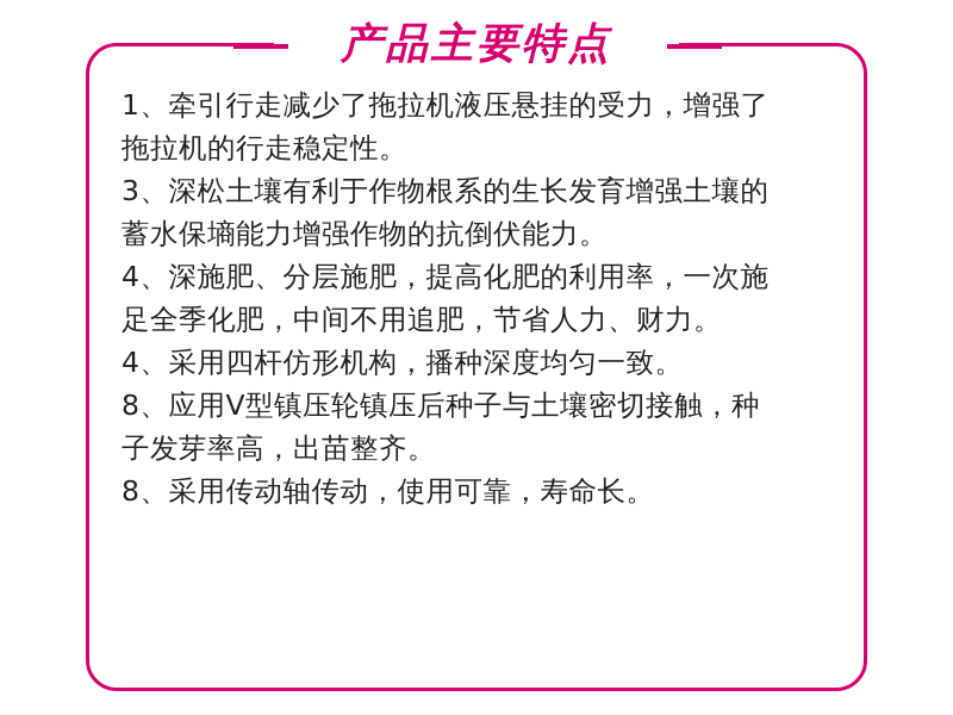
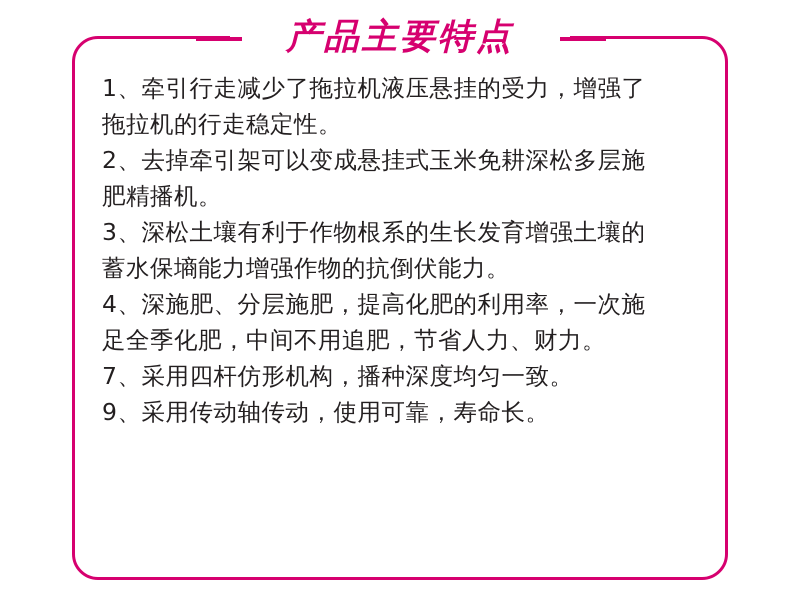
  产品主要特点
  1、牵引行走减少了拖拉机液压悬挂的受力，增强了
  拖拉机的行走稳定性。
+ 2、去掉牵引架可以变成悬挂式玉米免耕深松多层施
+ 肥精播机。
  3、深松土壤有利于作物根系的生长发育增强土壤的
  蓄水保墒能力增强作物的抗倒伏能力。
  4、深施肥、分层施肥，提高化肥的利用率，一次施
  足全季化肥，中间不用追肥，节省人力、财力。
- 4、采用四杆仿形机构，播种深度均匀一致。
+ 7、采用四杆仿形机构，播种深度均匀一致。
- 8、应用V型镇压轮镇压后种子与土壤密切接触，种
- 子发芽率高，出苗整齐。
- 8、采用传动轴传动，使用可靠，寿命长。
+ 9、采用传动轴传动，使用可靠，寿命长。
